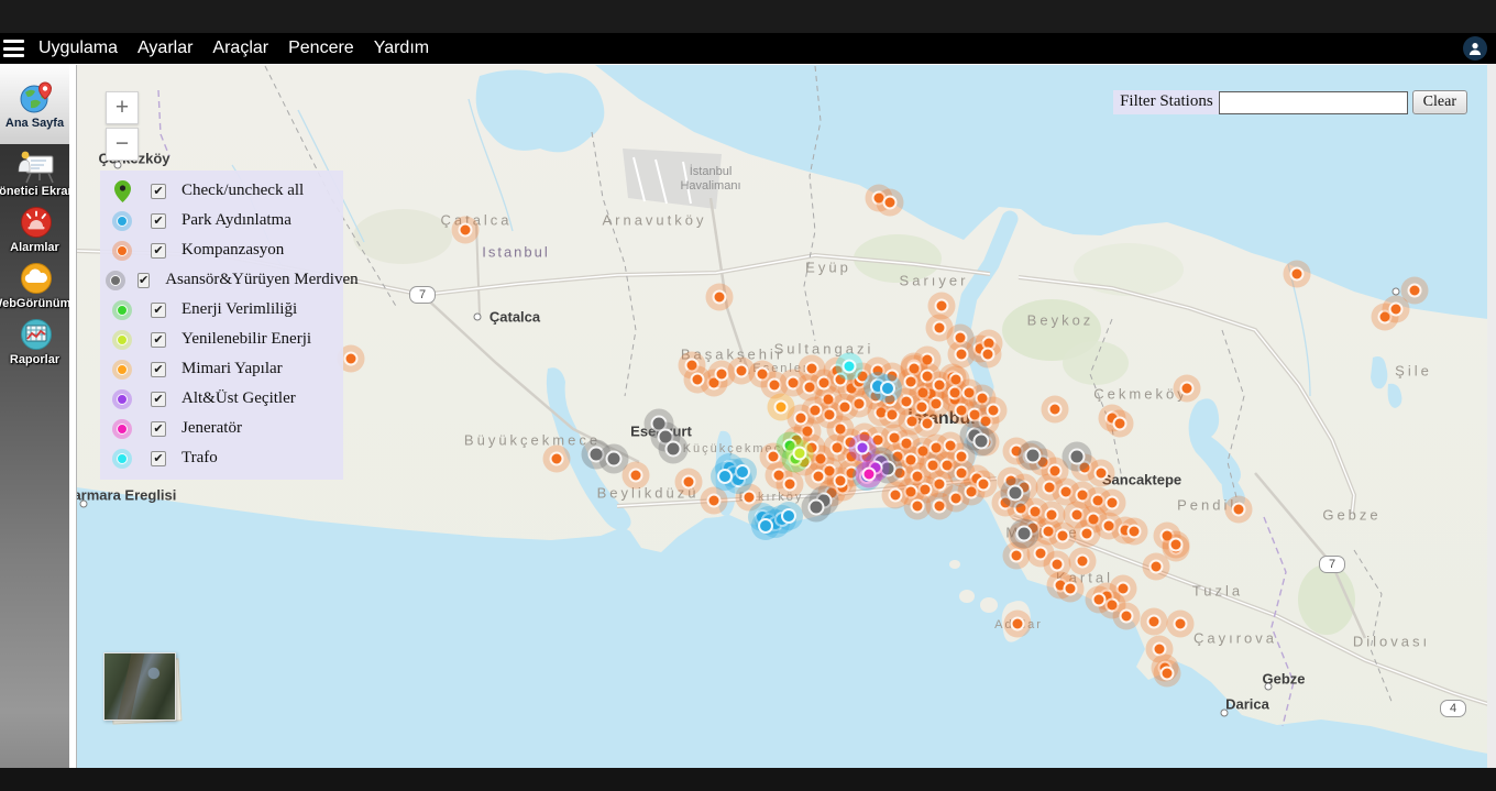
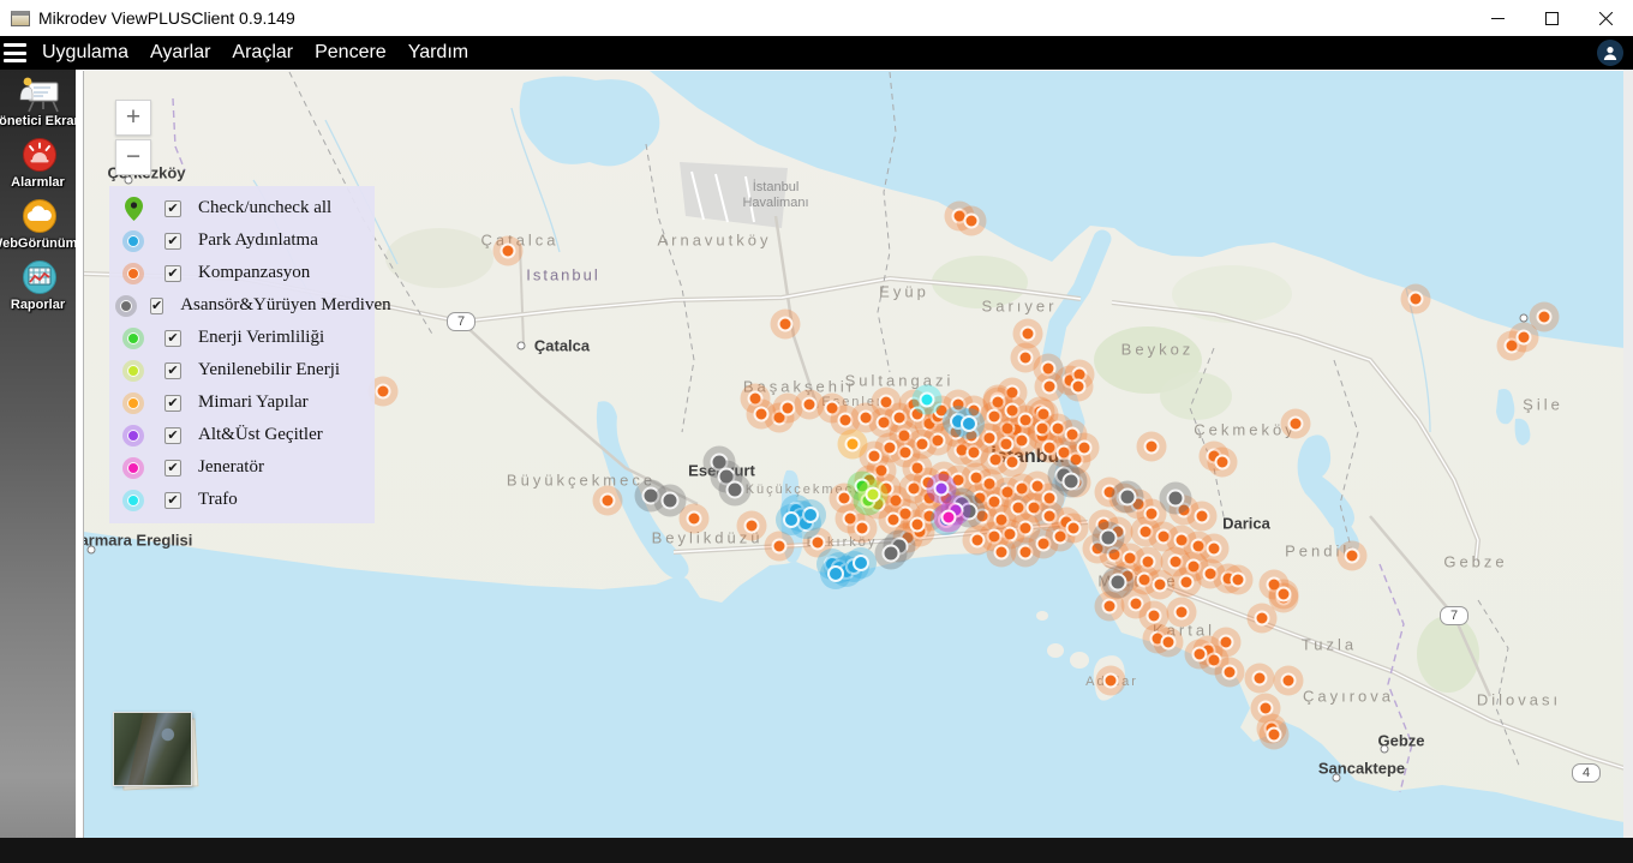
+ Mikrodev ViewPLUSClient 0.9.149
  Uygulama
  Ayarlar
  Araçlar
  Pencere
  Yardım
- Ana Sayfa
  önetici Ekra
  Alarmlar
  ebGörünüm
  Raporlar
  Çatalca
  Istanbul
  Çatalca
  Arnavutköy
  İstanbul
  Havalimanı
  Eyüp
  Sarıyer
  Beykoz
  Başakşehir
  Sultangazi
  Eseurt
  Küçükçekmc
  Büyükçekmece
  Beylikdüzü
  kırköy
  Çekmekö
  Şile
- Sancaktepe
+ Darica
  Pendi
  artal
  Adlar
  Tuzla
  Çayırova
  Dilovası
  Gebze
  Gebze
- Darica
+ Sancaktepe
  armara Ereglisi
  7
  7
  4
  +
  −
  ✔
  Check/uncheck all
  ✔
  Park Aydınlatma
  ✔
  Kompanzasyon
  ✔
  Asansör&Yürüyen Merdiven
  ✔
  Enerji Verimliliği
  ✔
  Yenilenebilir Enerji
  ✔
  Mimari Yapılar
  ✔
  Alt&Üst Geçitler
  ✔
  Jeneratör
  ✔
  Trafo
- Filter Stations
- Clear
